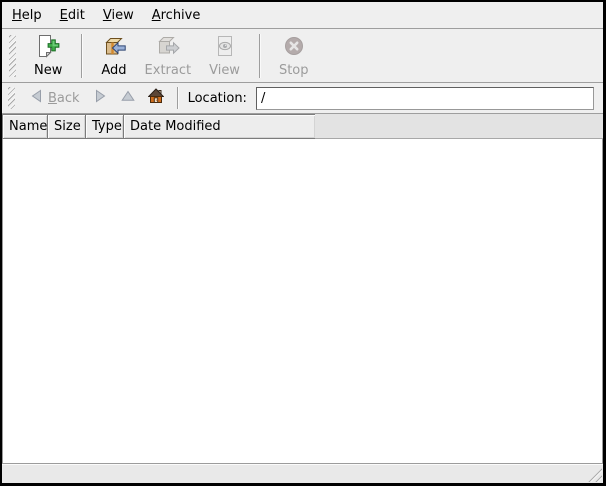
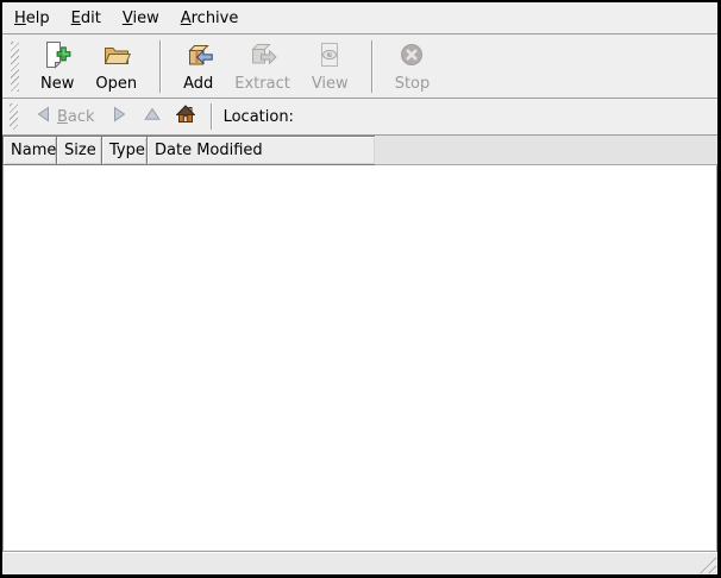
  Help
  Edit
  View
  Archive
  New
+ Open
  Add
  Extract
  View
  Stop
  Back
  Location:
- /
  Name
  Size
  Type
  Date Modified
